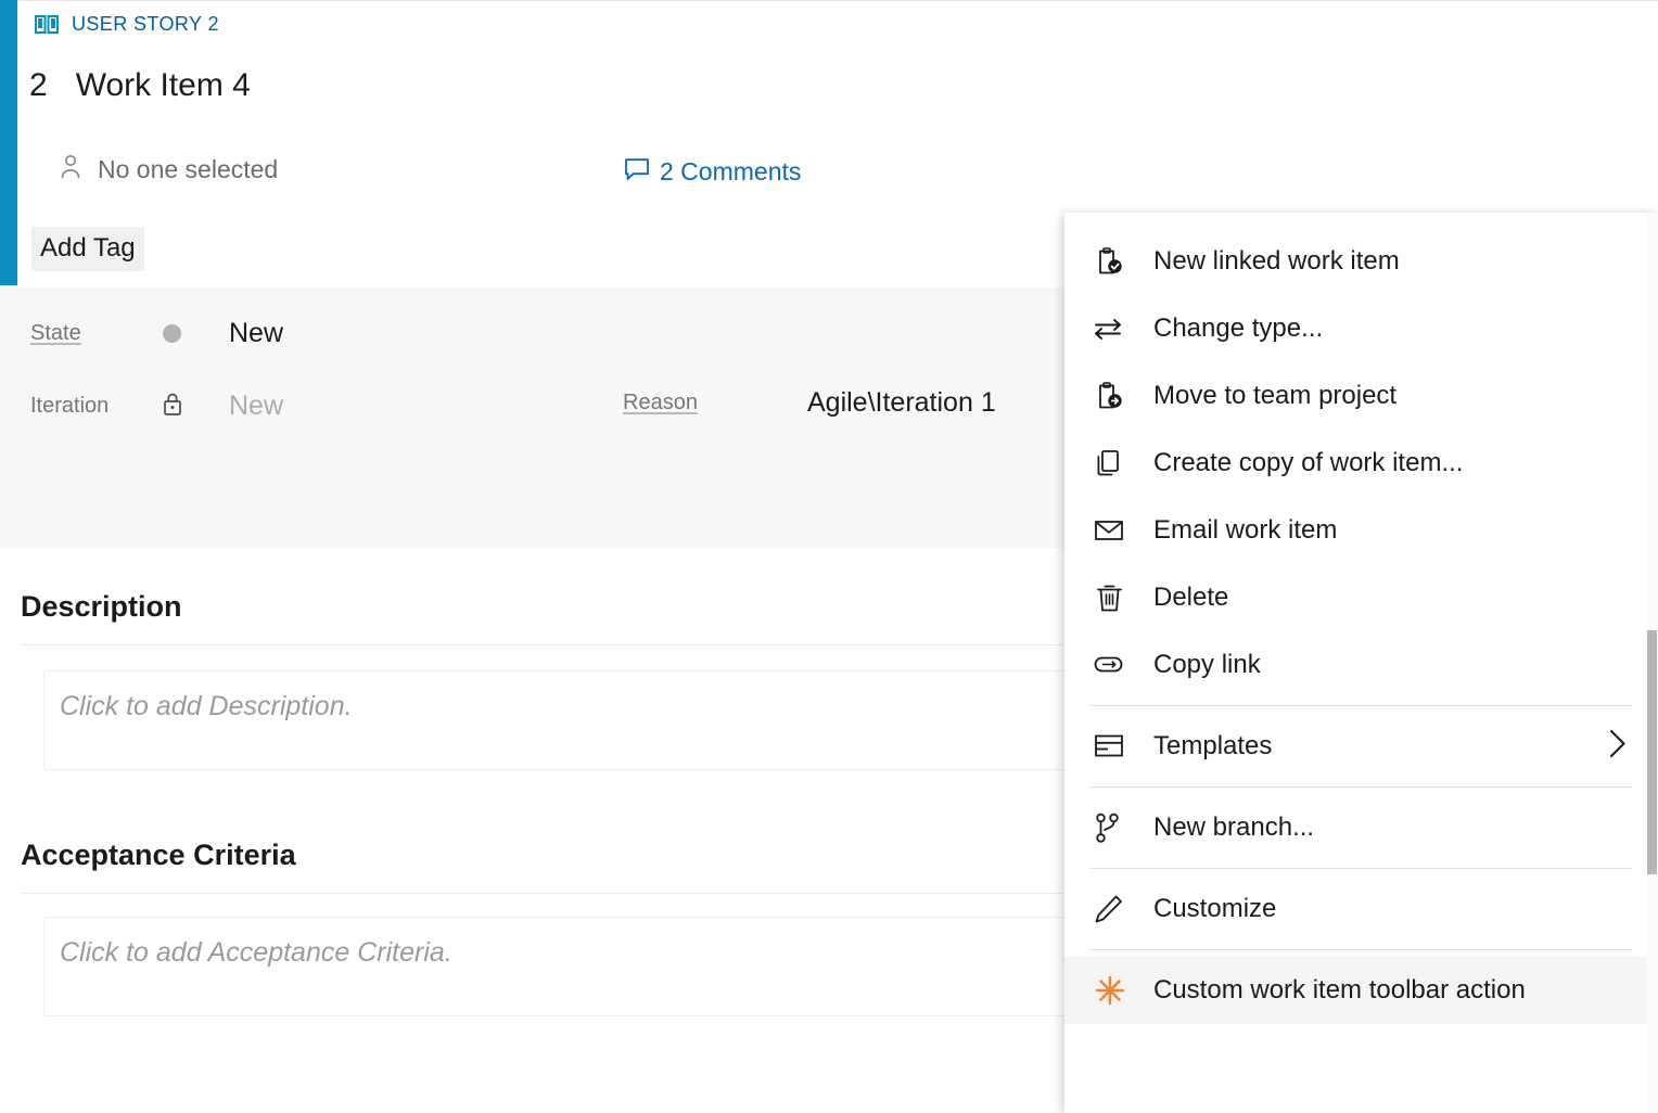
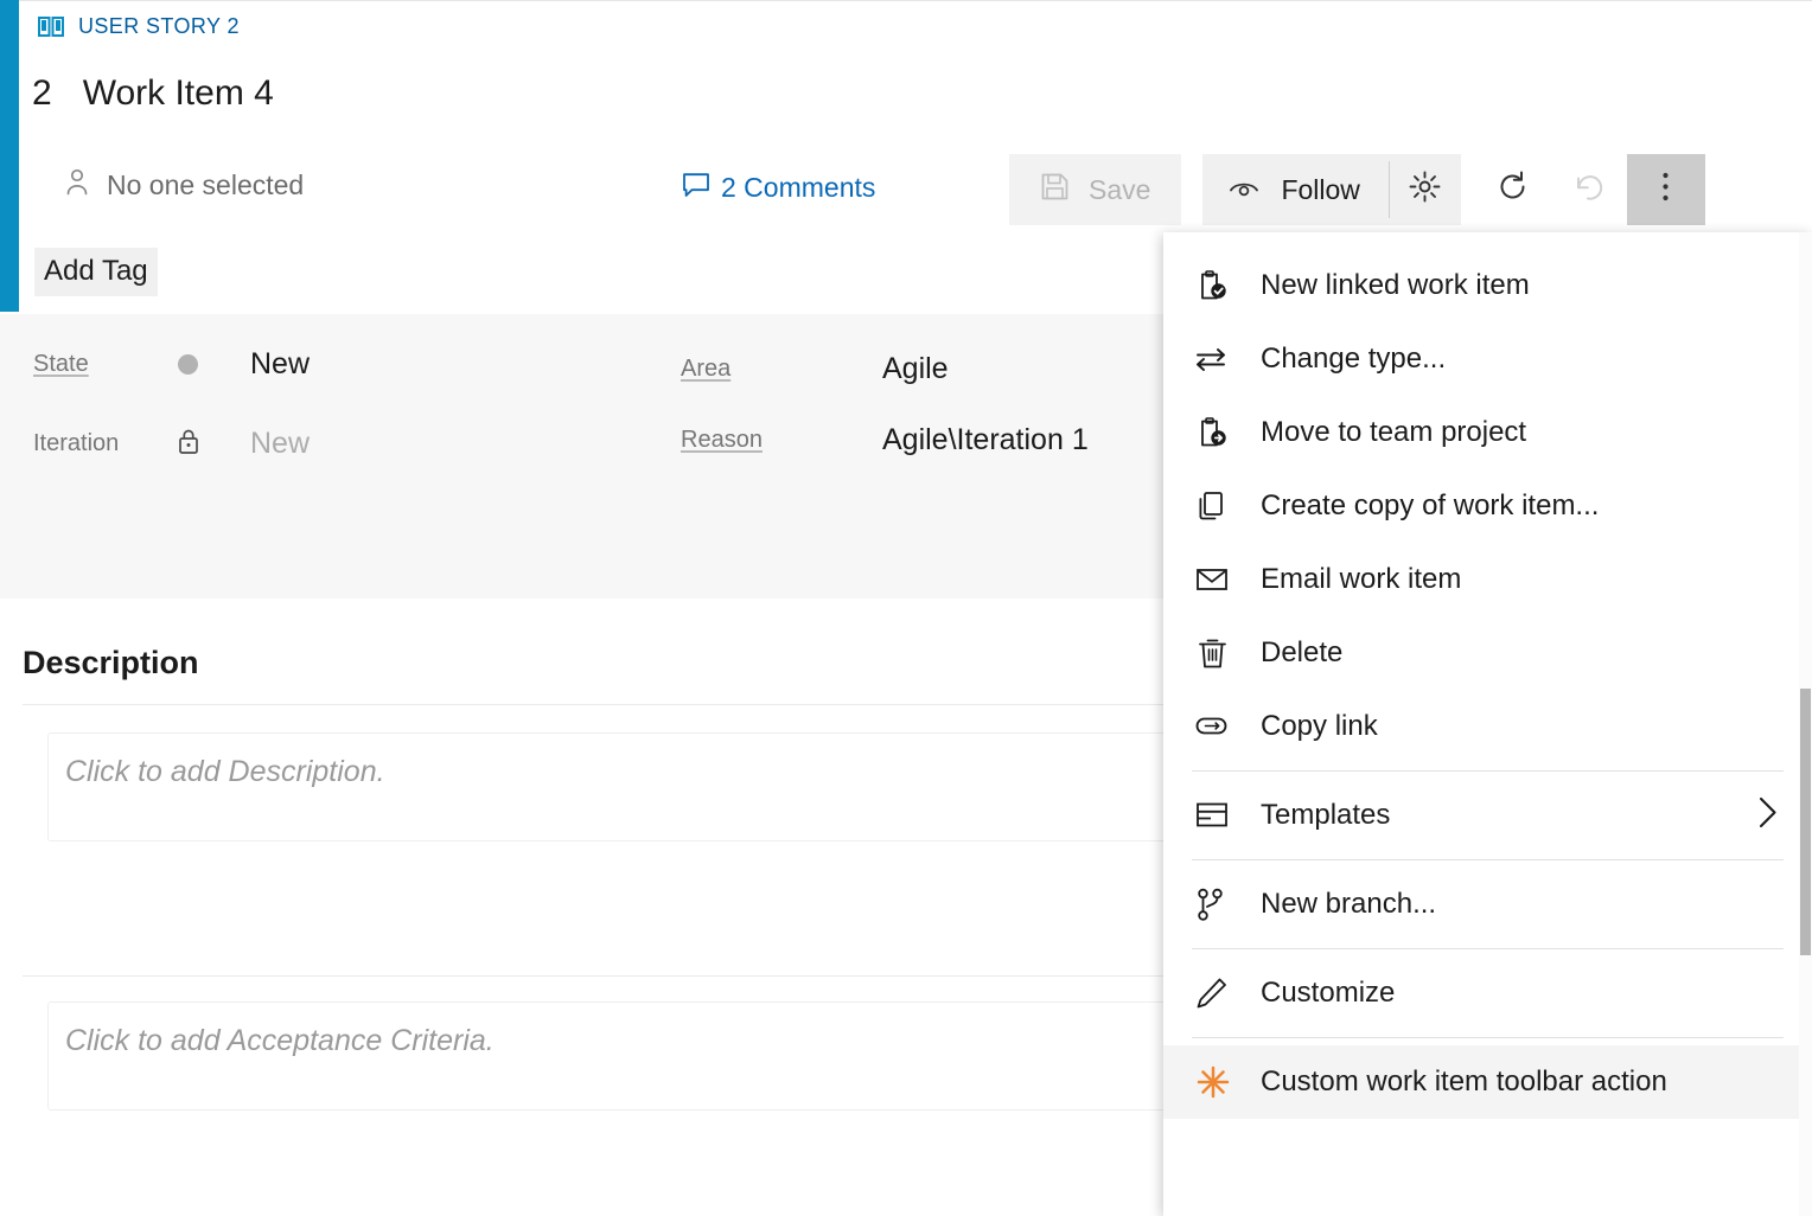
  USER STORY 2
  2
  Work Item 4
  No one selected
  2 Comments
+ Save
+ Follow
  Add Tag
  State
  New
  Iteration
  New
+ Area
+ Agile
  Reason
  Agile\Iteration 1
  Description
  Click to add Description.
- Acceptance Criteria
  Click to add Acceptance Criteria.
  New linked work item
  Change type...
  Move to team project
  Create copy of work item...
  Email work item
  Delete
  Copy link
  Templates
  New branch...
  Customize
  Custom work item toolbar action
